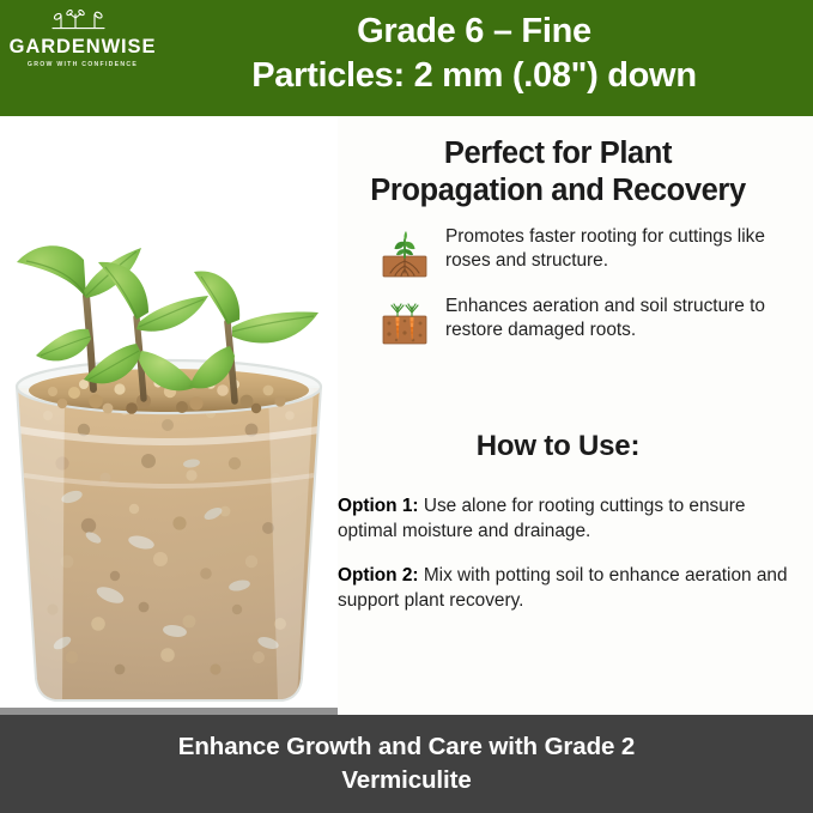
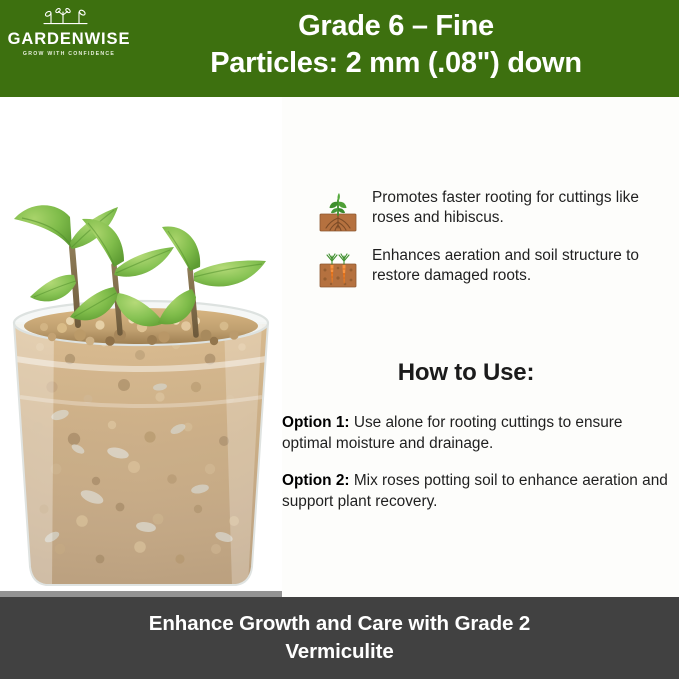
  GARDENWISE
  Grade 6 – Fine
  Particles: 2 mm (.08") down
- Perfect for Plant
- Propagation and Recovery
- Promotes faster rooting for cuttings like roses and structure.
+ Promotes faster rooting for cuttings like roses and hibiscus.
  Enhances aeration and soil structure to restore damaged roots.
  How to Use:
  Option 1: Use alone for rooting cuttings to ensure optimal moisture and drainage.
- Option 2: Mix with potting soil to enhance aeration and support plant recovery.
+ Option 2: Mix roses potting soil to enhance aeration and support plant recovery.
  Enhance Growth and Care with Grade 2 Vermiculite
